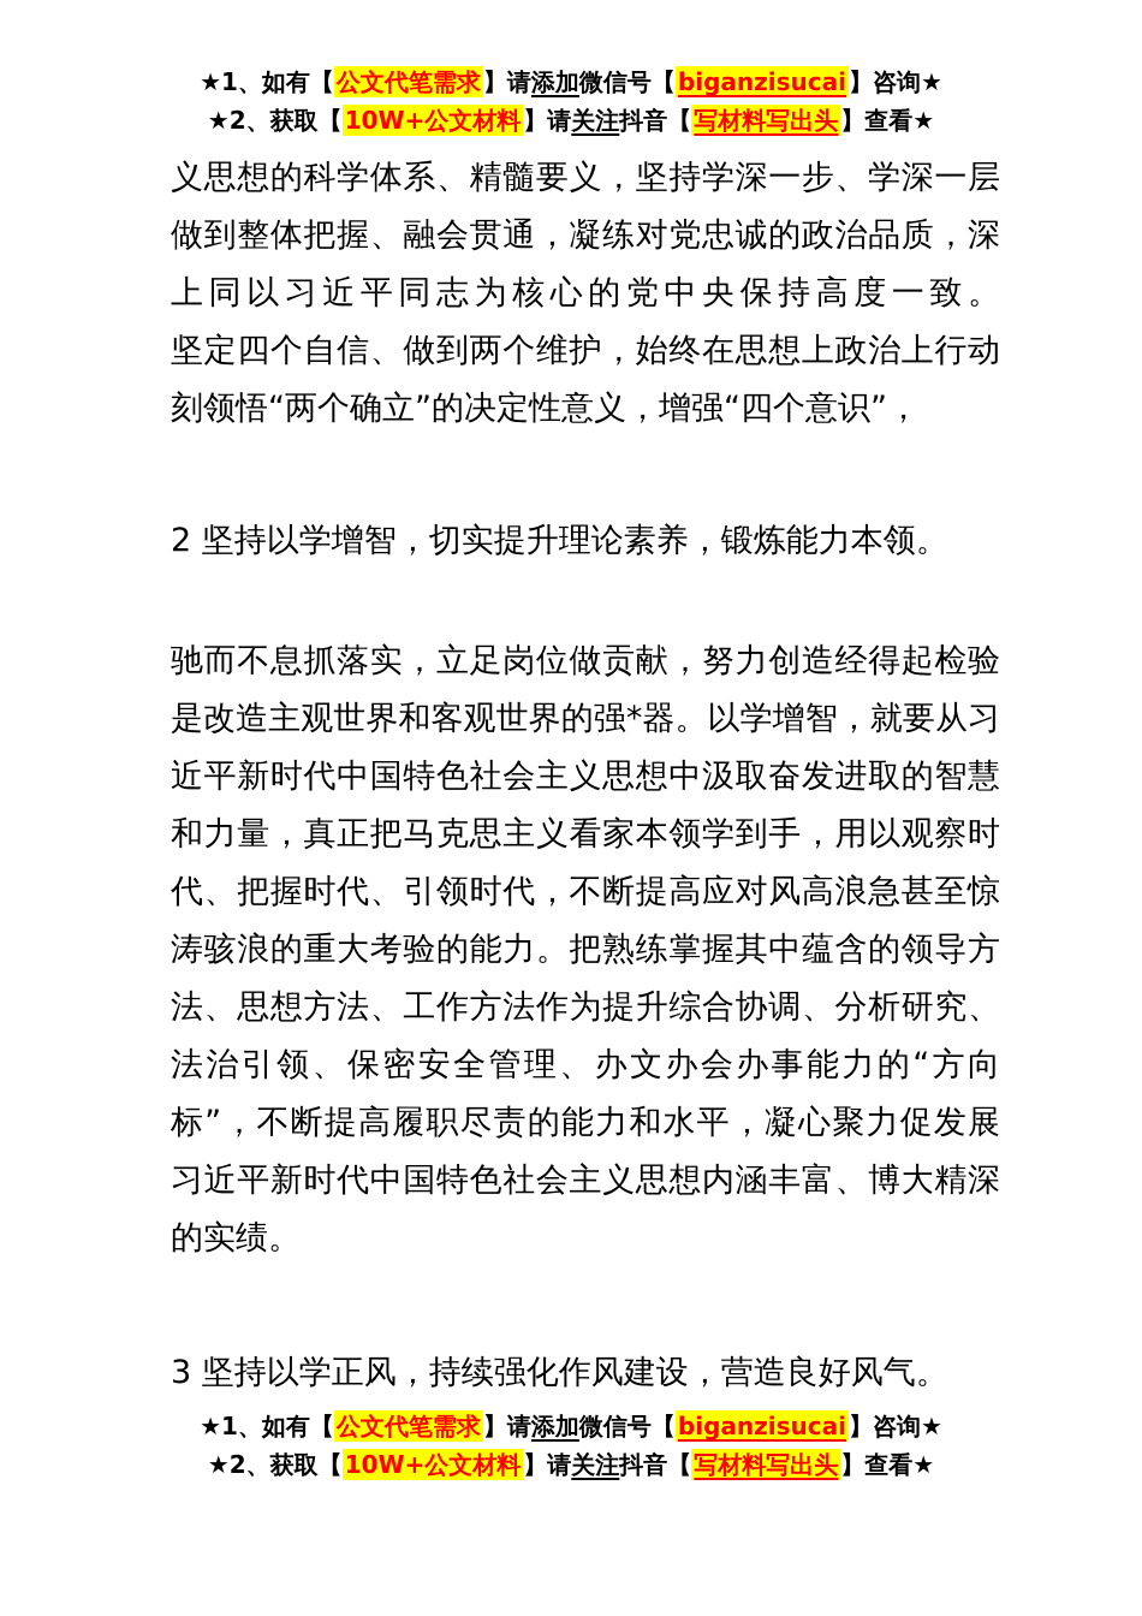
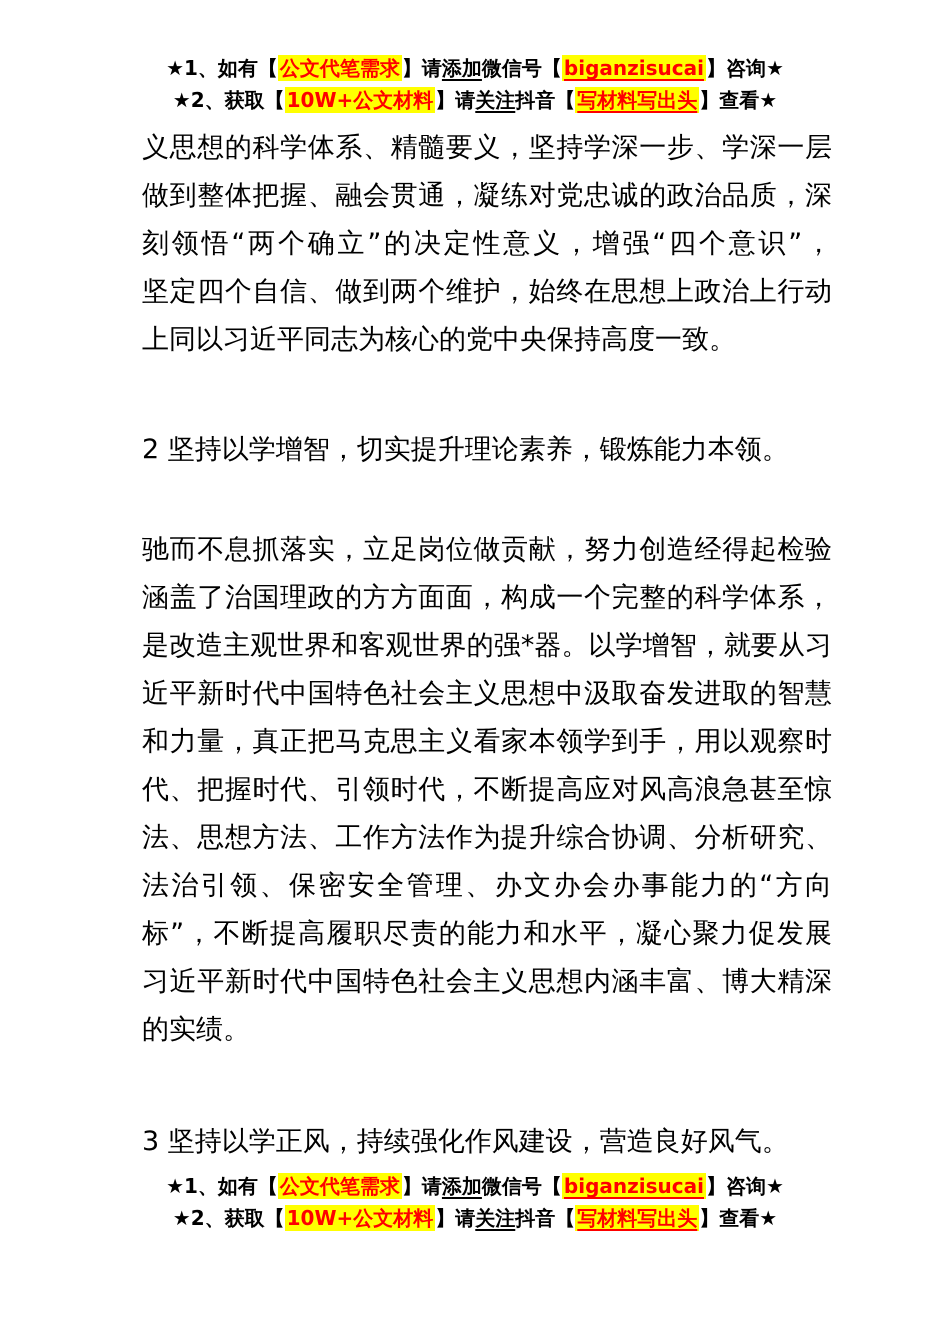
  ★1、如有【公文代笔需求】请添加微信号【biganzisucai】咨询★
  ★2、获取【10W+公文材料】请关注抖音【写材料写出头】查看★
  义思想的科学体系、精髓要义，坚持学深一步、学深一层
  做到整体把握、融会贯通，凝练对党忠诚的政治品质，深
- 上同以习近平同志为核心的党中央保持高度一致。
+ 刻领悟“两个确立”的决定性意义，增强“四个意识”，
  坚定四个自信、做到两个维护，始终在思想上政治上行动
- 刻领悟“两个确立”的决定性意义，增强“四个意识”，
+ 上同以习近平同志为核心的党中央保持高度一致。
  2 坚持以学增智，切实提升理论素养，锻炼能力本领。
  驰而不息抓落实，立足岗位做贡献，努力创造经得起检验
+ 涵盖了治国理政的方方面面，构成一个完整的科学体系，
  是改造主观世界和客观世界的强*器。以学增智，就要从习
  近平新时代中国特色社会主义思想中汲取奋发进取的智慧
  和力量，真正把马克思主义看家本领学到手，用以观察时
  代、把握时代、引领时代，不断提高应对风高浪急甚至惊
- 涛骇浪的重大考验的能力。把熟练掌握其中蕴含的领导方
  法、思想方法、工作方法作为提升综合协调、分析研究、
  法治引领、保密安全管理、办文办会办事能力的“方向
  标”，不断提高履职尽责的能力和水平，凝心聚力促发展
  习近平新时代中国特色社会主义思想内涵丰富、博大精深
  的实绩。
  3 坚持以学正风，持续强化作风建设，营造良好风气。
  ★1、如有【公文代笔需求】请添加微信号【biganzisucai】咨询★
  ★2、获取【10W+公文材料】请关注抖音【写材料写出头】查看★
